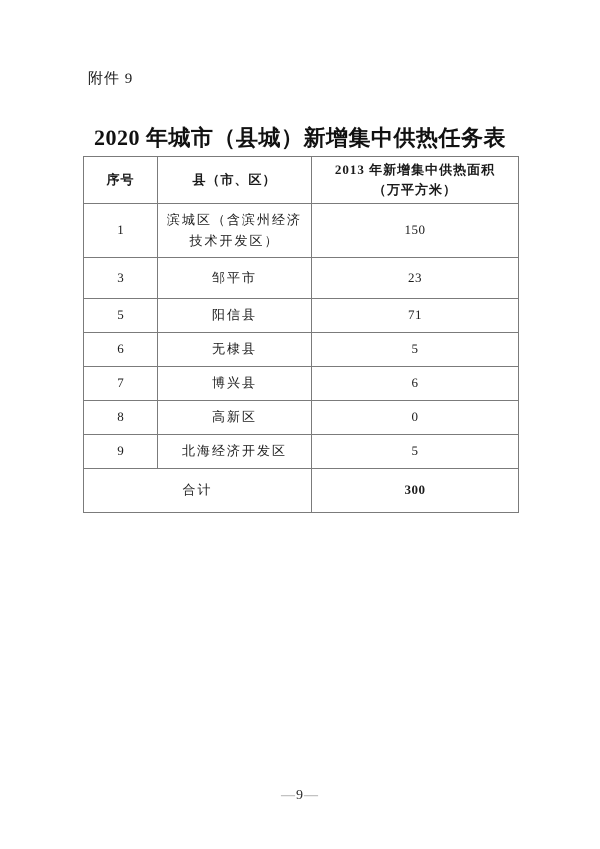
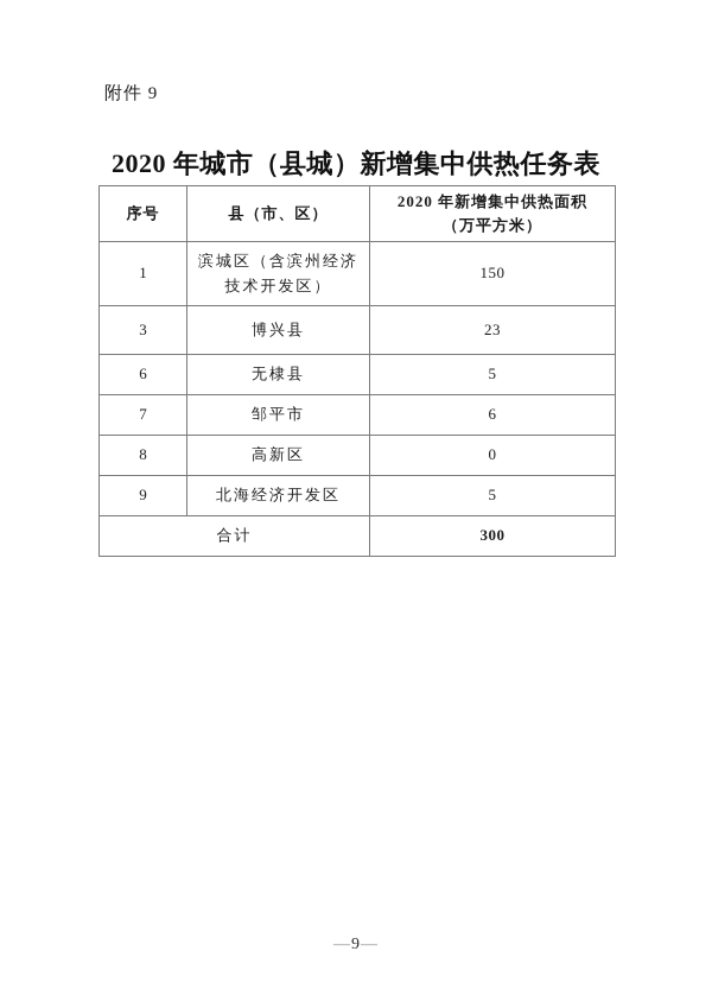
  附件 9
  2020 年城市（县城）新增集中供热任务表
- 序号	县（市、区）	2013 年新增集中供热面积 （万平方米）
+ 序号	县（市、区）	2020 年新增集中供热面积 （万平方米）
  1	滨城区（含滨州经济技术开发区）	150
- 3	邹平市	23
+ 3	博兴县	23
- 5	阳信县	71
  6	无棣县	5
- 7	博兴县	6
+ 7	邹平市	6
  8	高新区	0
  9	北海经济开发区	5
  合计	300
  —9—
